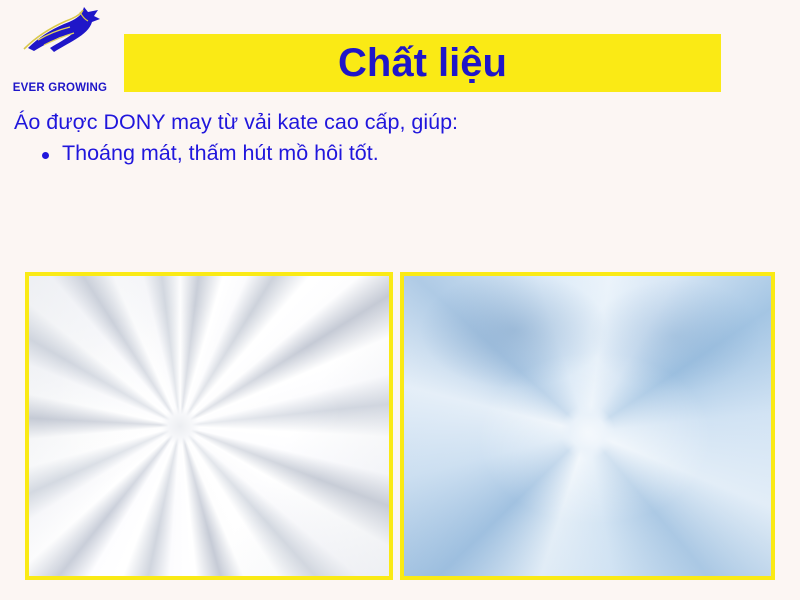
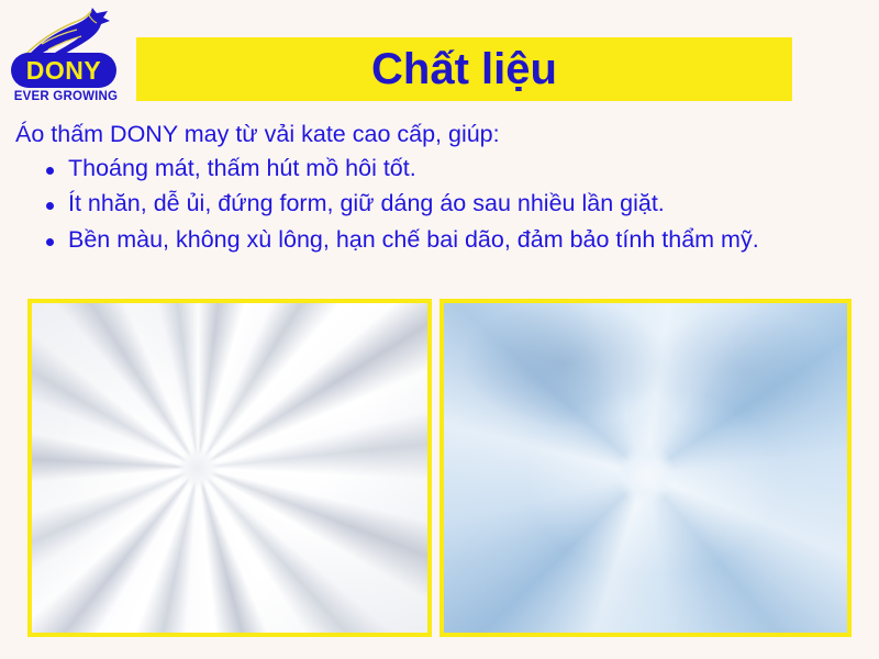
+ DONY
  EVER GROWING
  Chất liệu
- Áo được DONY may từ vải kate cao cấp, giúp:
+ Áo thấm DONY may từ vải kate cao cấp, giúp:
  Thoáng mát, thấm hút mồ hôi tốt.
+ Ít nhăn, dễ ủi, đứng form, giữ dáng áo sau nhiều lần giặt.
+ Bền màu, không xù lông, hạn chế bai dão, đảm bảo tính thẩm mỹ.
